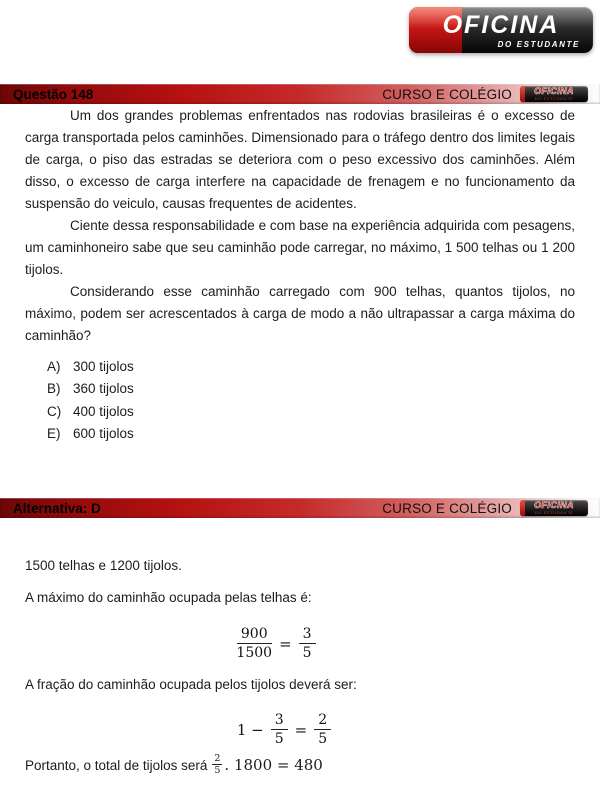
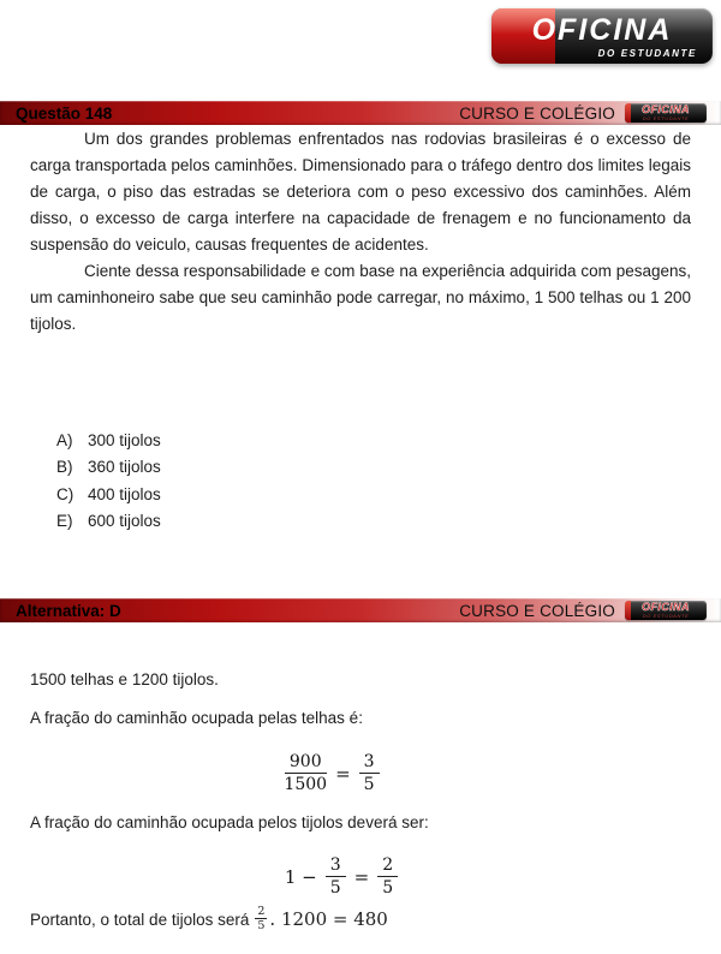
  OFICINA
  DO ESTUDANTE
  Questão 148
  CURSO E COLÉGIO
  OFICINA
  Um dos grandes problemas enfrentados nas rodovias brasileiras é o excesso de carga transportada pelos caminhões. Dimensionado para o tráfego dentro dos limites legais de carga, o piso das estradas se deteriora com o peso excessivo dos caminhões. Além disso, o excesso de carga interfere na capacidade de frenagem e no funcionamento da suspensão do veiculo, causas frequentes de acidentes.
  Ciente dessa responsabilidade e com base na experiência adquirida com pesagens, um caminhoneiro sabe que seu caminhão pode carregar, no máximo, 1 500 telhas ou 1 200 tijolos.
- Considerando esse caminhão carregado com 900 telhas, quantos tijolos, no máximo, podem ser acrescentados à carga de modo a não ultrapassar a carga máxima do caminhão?
  A)
  300 tijolos
  B)
  360 tijolos
  C)
  400 tijolos
  E)
  600 tijolos
  Alternativa: D
  CURSO E COLÉGIO
  OFICINA
  1500 telhas e 1200 tijolos.
- A máximo do caminhão ocupada pelas telhas é:
+ A fração do caminhão ocupada pelas telhas é:
  900
  1500
  =
  3
  5
  A fração do caminhão ocupada pelos tijolos deverá ser:
  1 −
  3
  5
  =
  2
  5
  Portanto, o total de tijolos será
  2
  5
- . 1800 = 480
+ . 1200 = 480
